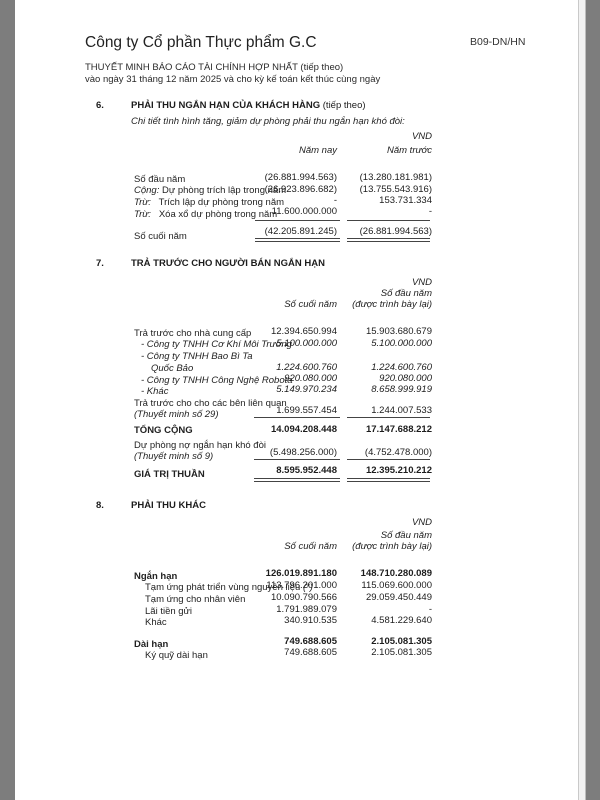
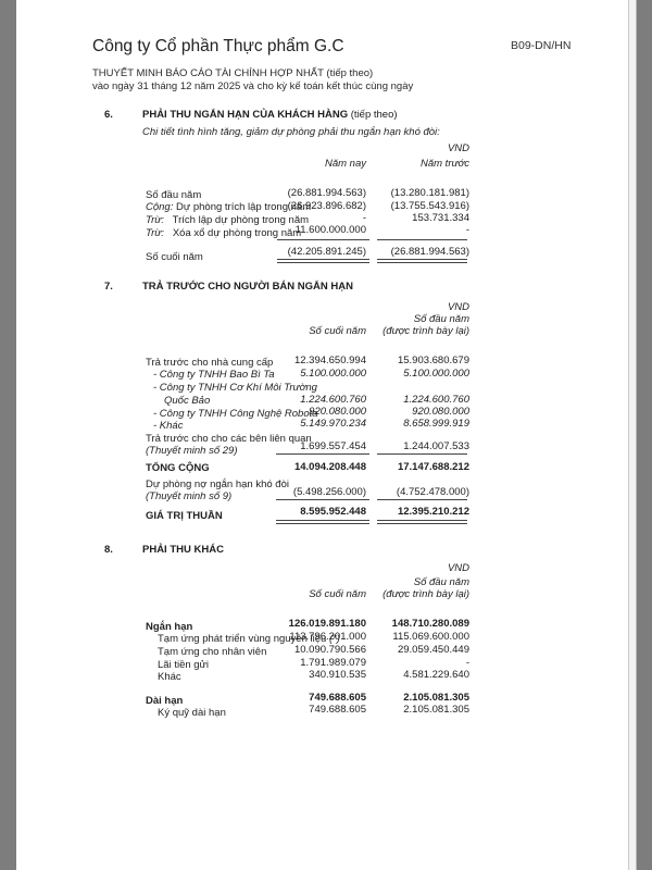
  Công ty Cổ phần Thực phẩm G.C
  B09-DN/HN
  THUYẾT MINH BÁO CÁO TÀI CHÍNH HỢP NHẤT (tiếp theo)
  vào ngày 31 tháng 12 năm 2025 và cho kỳ kế toán kết thúc cùng ngày
  6.
  PHẢI THU NGẮN HẠN CỦA KHÁCH HÀNG (tiếp theo)
  Chi tiết tình hình tăng, giảm dự phòng phải thu ngắn hạn khó đòi:
  VND
  Năm nay
  Năm trước
  Số đầu năm
  (26.881.994.563)
  (13.280.181.981)
  Cộng: Dự phòng trích lập trong năm
  (26.923.896.682)
  (13.755.543.916)
  Trừ: Trích lập dự phòng trong năm
  -
  153.731.334
  Trừ: Xóa xổ dự phòng trong năm
  11.600.000.000
  -
  Số cuối năm
  (42.205.891.245)
  (26.881.994.563)
  7.
  TRẢ TRƯỚC CHO NGƯỜI BÁN NGẮN HẠN
  VND
  Số đầu năm
  Số cuối năm
  (được trình bày lại)
  Trả trước cho nhà cung cấp
  12.394.650.994
  15.903.680.679
- - Công ty TNHH Cơ Khí Môi Trường
+ - Công ty TNHH Bao Bì Ta
  5.100.000.000
  5.100.000.000
- - Công ty TNHH Bao Bì Ta
+ - Công ty TNHH Cơ Khí Môi Trường
  Quốc Bảo
  1.224.600.760
  1.224.600.760
  - Công ty TNHH Công Nghệ Robota
  920.080.000
  920.080.000
  - Khác
  5.149.970.234
  8.658.999.919
  Trả trước cho cho các bên liên quan
  (Thuyết minh số 29)
  1.699.557.454
  1.244.007.533
  TỔNG CỘNG
  14.094.208.448
  17.147.688.212
  Dự phòng nợ ngắn hạn khó đòi
  (Thuyết minh số 9)
  (5.498.256.000)
  (4.752.478.000)
  GIÁ TRỊ THUẦN
  8.595.952.448
  12.395.210.212
  8.
  PHẢI THU KHÁC
  VND
  Số đầu năm
  Số cuối năm
  (được trình bày lại)
  Ngắn hạn
  126.019.891.180
  148.710.280.089
  Tạm ứng phát triển vùng nguyên liệu (*)
  113.796.201.000
  115.069.600.000
  Tạm ứng cho nhân viên
  10.090.790.566
  29.059.450.449
  Lãi tiền gửi
  1.791.989.079
  -
  Khác
  340.910.535
  4.581.229.640
  Dài hạn
  749.688.605
  2.105.081.305
  Ký quỹ dài hạn
  749.688.605
  2.105.081.305
